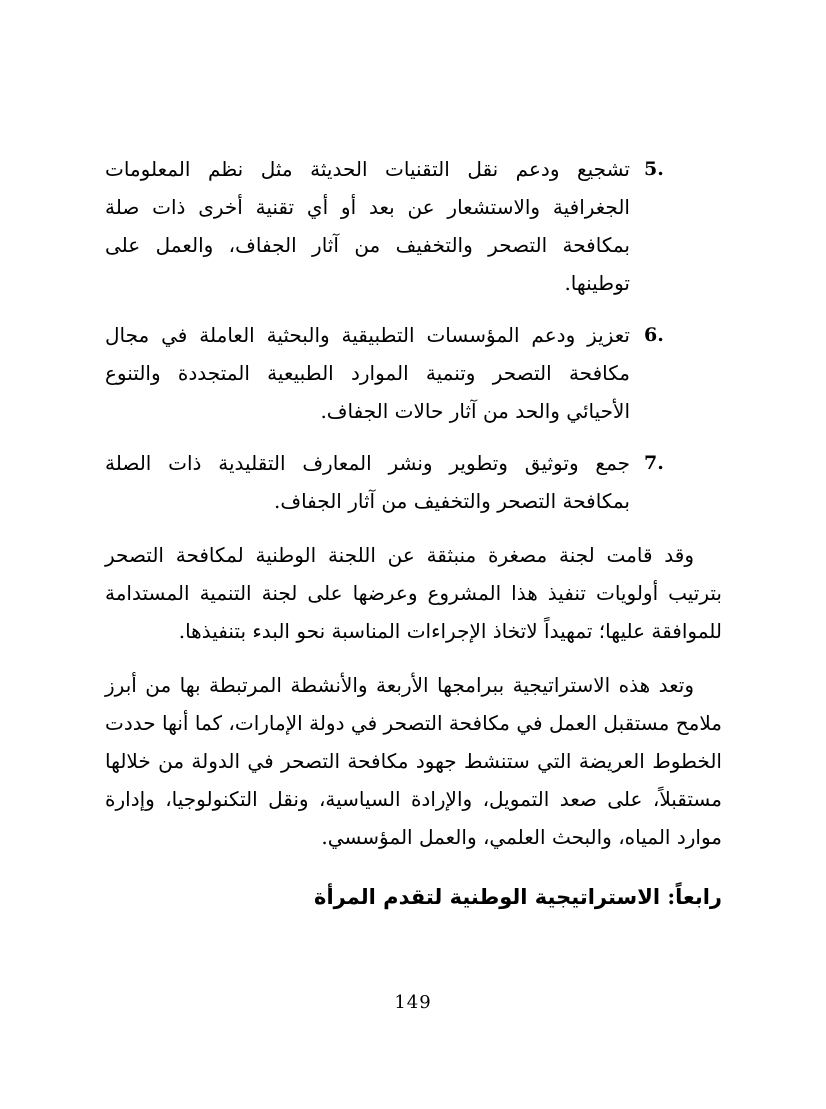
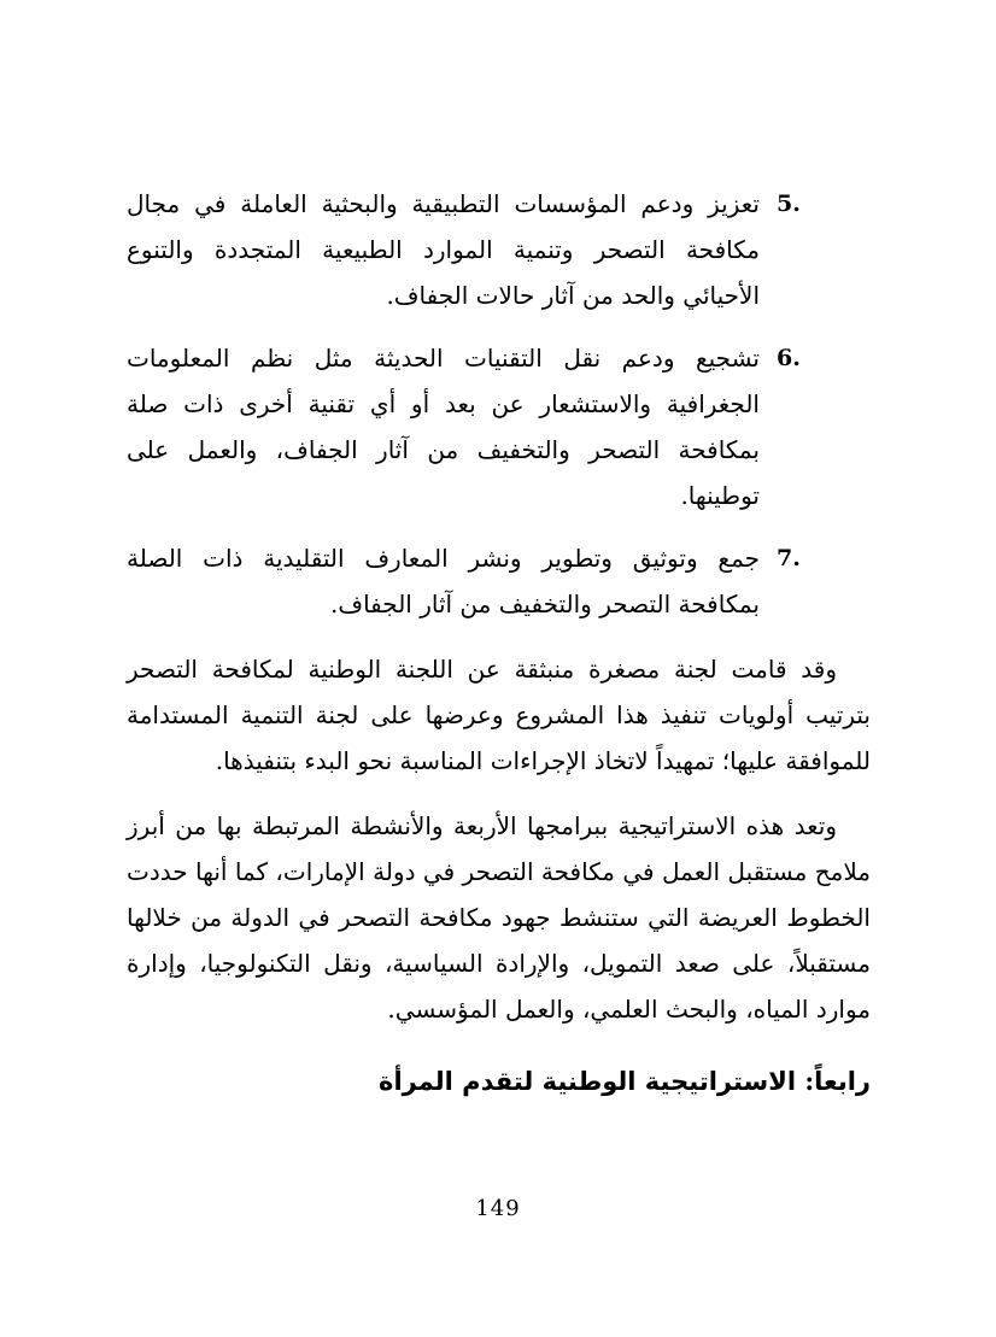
  5.
- تشجيع ودعم نقل التقنيات الحديثة مثل نظم المعلومات الجغرافية والاستشعار عن بعد أو أي تقنية أخرى ذات صلة بمكافحة التصحر والتخفيف من آثار الجفاف، والعمل على توطينها.
+ تعزيز ودعم المؤسسات التطبيقية والبحثية العاملة في مجال مكافحة التصحر وتنمية الموارد الطبيعية المتجددة والتنوع الأحيائي والحد من آثار حالات الجفاف.
  6.
- تعزيز ودعم المؤسسات التطبيقية والبحثية العاملة في مجال مكافحة التصحر وتنمية الموارد الطبيعية المتجددة والتنوع الأحيائي والحد من آثار حالات الجفاف.
+ تشجيع ودعم نقل التقنيات الحديثة مثل نظم المعلومات الجغرافية والاستشعار عن بعد أو أي تقنية أخرى ذات صلة بمكافحة التصحر والتخفيف من آثار الجفاف، والعمل على توطينها.
  7.
  جمع وتوثيق وتطوير ونشر المعارف التقليدية ذات الصلة بمكافحة التصحر والتخفيف من آثار الجفاف.
  وقد قامت لجنة مصغرة منبثقة عن اللجنة الوطنية لمكافحة التصحر بترتيب أولويات تنفيذ هذا المشروع وعرضها على لجنة التنمية المستدامة للموافقة عليها؛ تمهيداً لاتخاذ الإجراءات المناسبة نحو البدء بتنفيذها.
  وتعد هذه الاستراتيجية ببرامجها الأربعة والأنشطة المرتبطة بها من أبرز ملامح مستقبل العمل في مكافحة التصحر في دولة الإمارات، كما أنها حددت الخطوط العريضة التي ستنشط جهود مكافحة التصحر في الدولة من خلالها مستقبلاً، على صعد التمويل، والإرادة السياسية، ونقل التكنولوجيا، وإدارة موارد المياه، والبحث العلمي، والعمل المؤسسي.
  رابعاً: الاستراتيجية الوطنية لتقدم المرأة
  149
